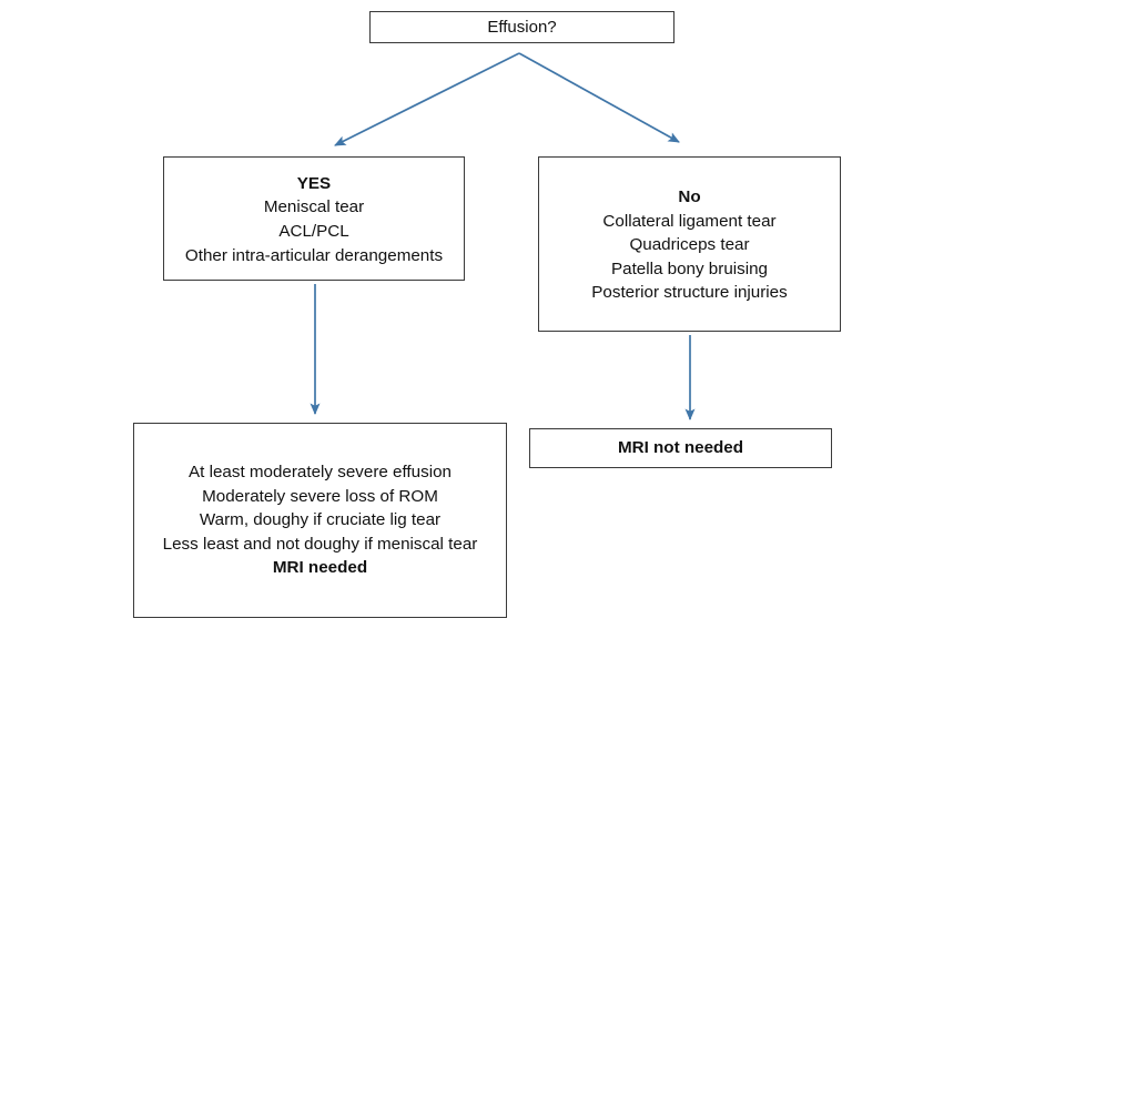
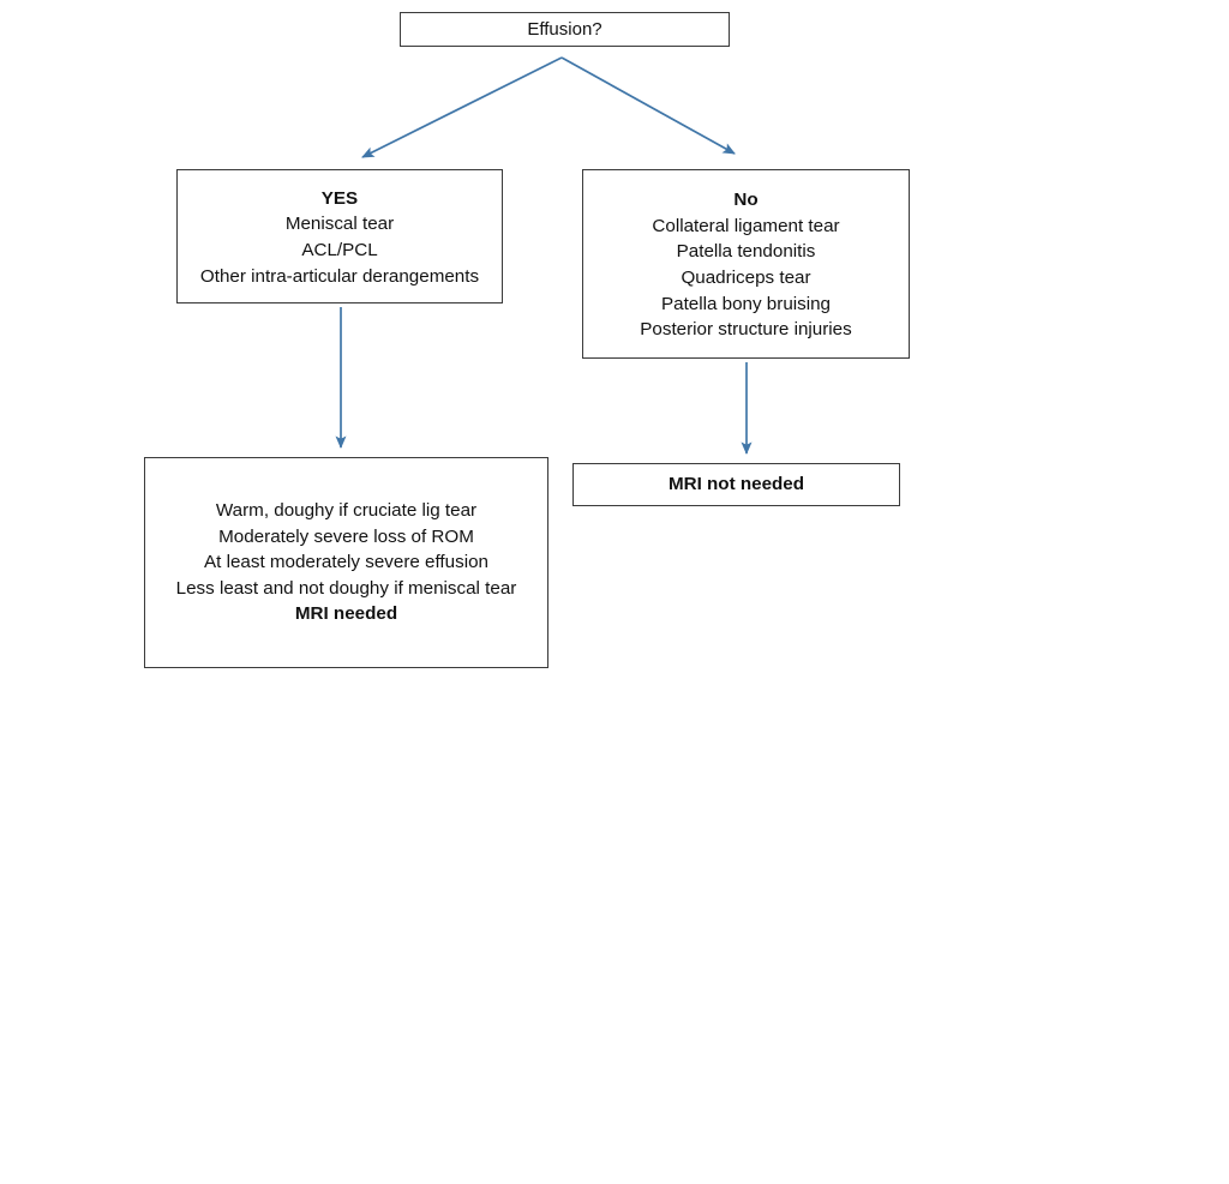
  Effusion?
  YES
  Meniscal tear
  ACL/PCL
  Other intra-articular derangements
  No
  Collateral ligament tear
+ Patella tendonitis
  Quadriceps tear
  Patella bony bruising
  Posterior structure injuries
- At least moderately severe effusion
+ Warm, doughy if cruciate lig tear
  Moderately severe loss of ROM
- Warm, doughy if cruciate lig tear
+ At least moderately severe effusion
  Less least and not doughy if meniscal tear
  MRI needed
  MRI not needed
